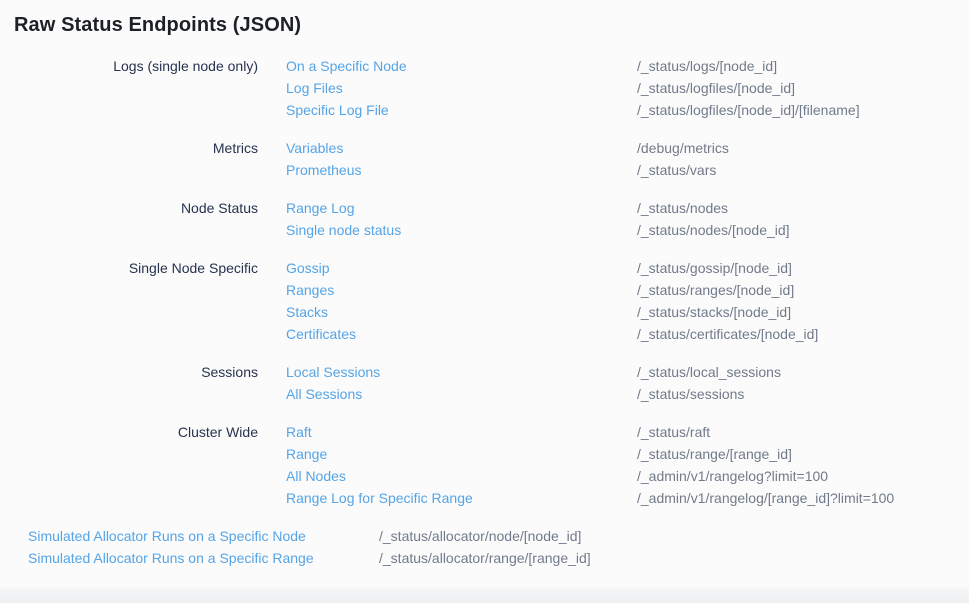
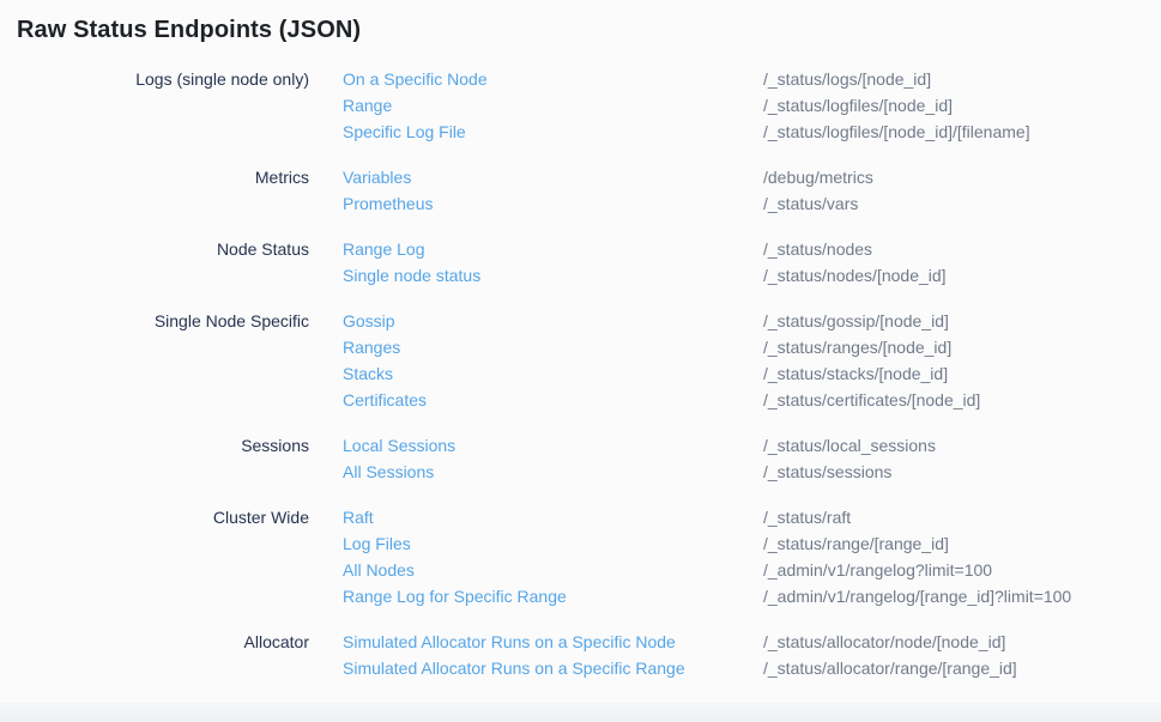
  Raw Status Endpoints (JSON)
  Logs (single node only)
  On a Specific Node
- Log Files
+ Range
  Specific Log File
  /_status/logs/[node_id]
  /_status/logfiles/[node_id]
  /_status/logfiles/[node_id]/[filename]
  Metrics
  Variables
  Prometheus
  /debug/metrics
  /_status/vars
  Node Status
  Range Log
  Single node status
  /_status/nodes
  /_status/nodes/[node_id]
  Single Node Specific
  Gossip
  Ranges
  Stacks
  Certificates
  /_status/gossip/[node_id]
  /_status/ranges/[node_id]
  /_status/stacks/[node_id]
  /_status/certificates/[node_id]
  Sessions
  Local Sessions
  All Sessions
  /_status/local_sessions
  /_status/sessions
  Cluster Wide
  Raft
- Range
+ Log Files
  All Nodes
  Range Log for Specific Range
  /_status/raft
  /_status/range/[range_id]
  /_admin/v1/rangelog?limit=100
  /_admin/v1/rangelog/[range_id]?limit=100
+ Allocator
  Simulated Allocator Runs on a Specific Node
  Simulated Allocator Runs on a Specific Range
  /_status/allocator/node/[node_id]
  /_status/allocator/range/[range_id]
